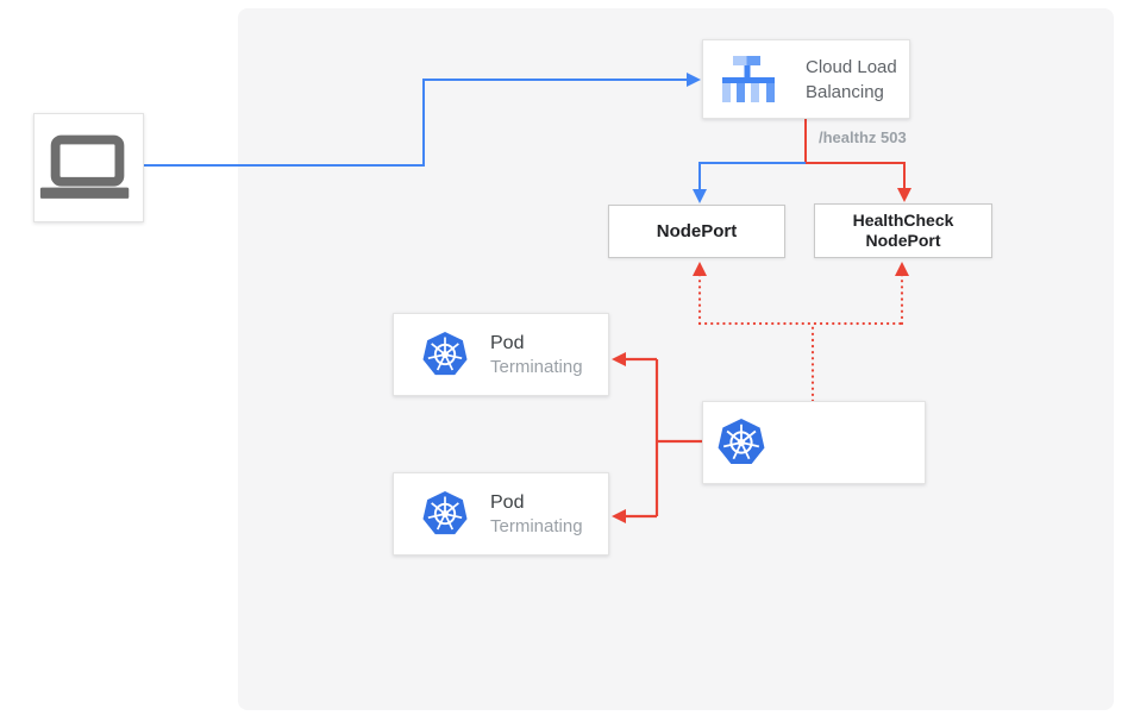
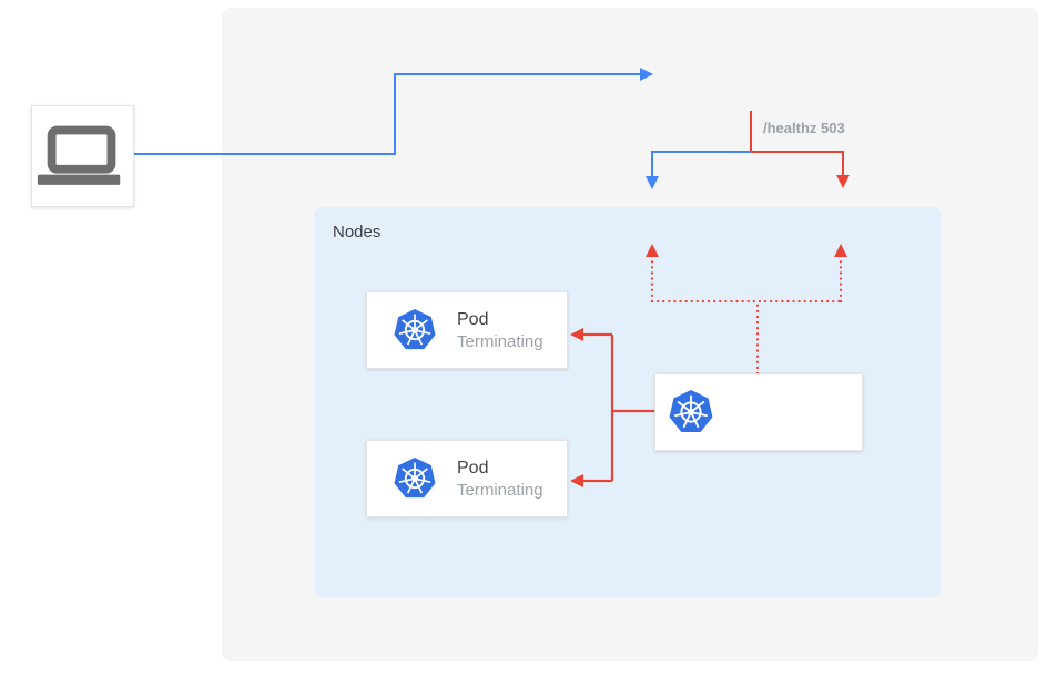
+ Nodes
  /healthz 503
- Cloud Load Balancing
- NodePort
- HealthCheck NodePort
  Pod
  Terminating
  Pod
  Terminating
